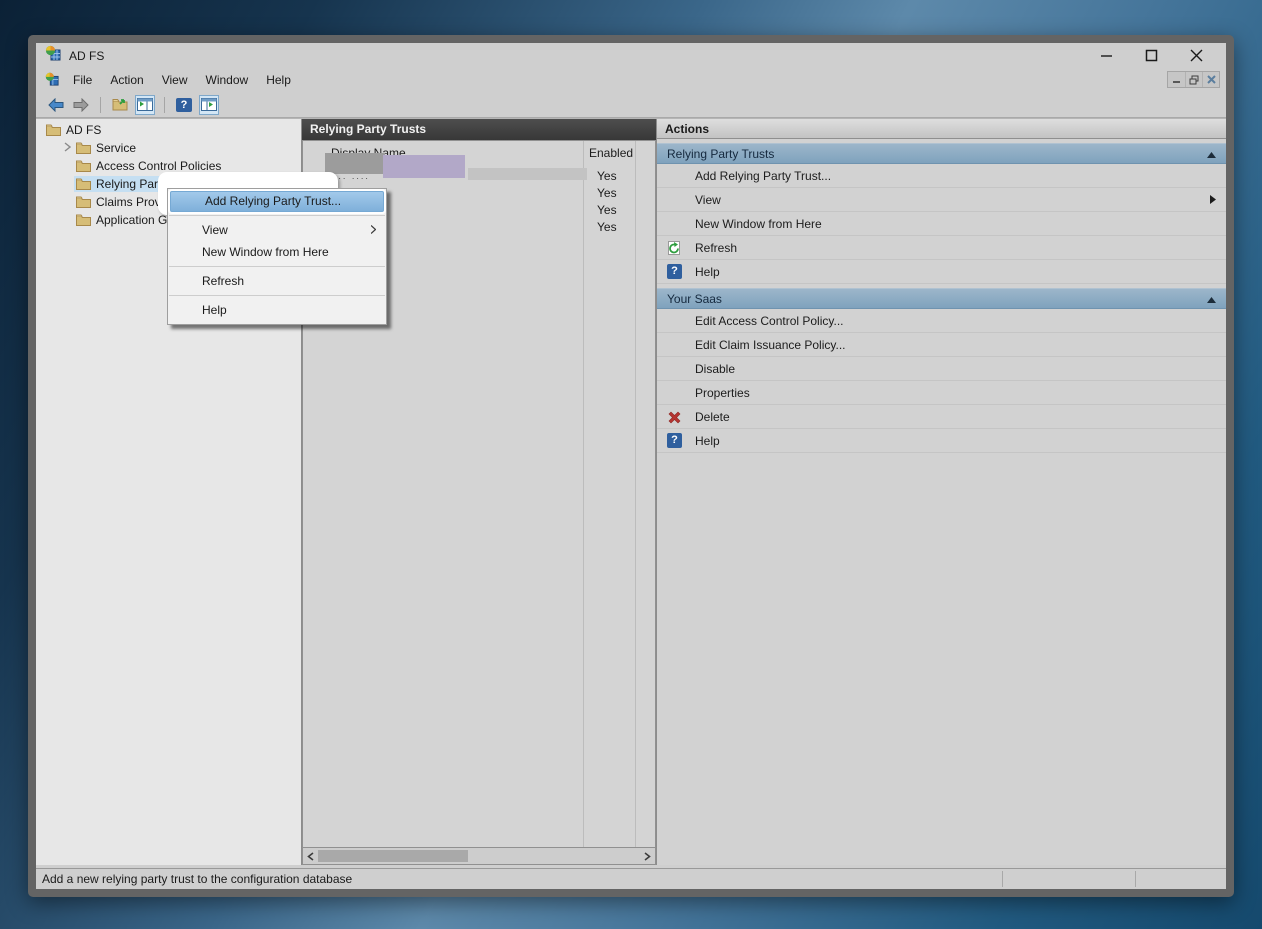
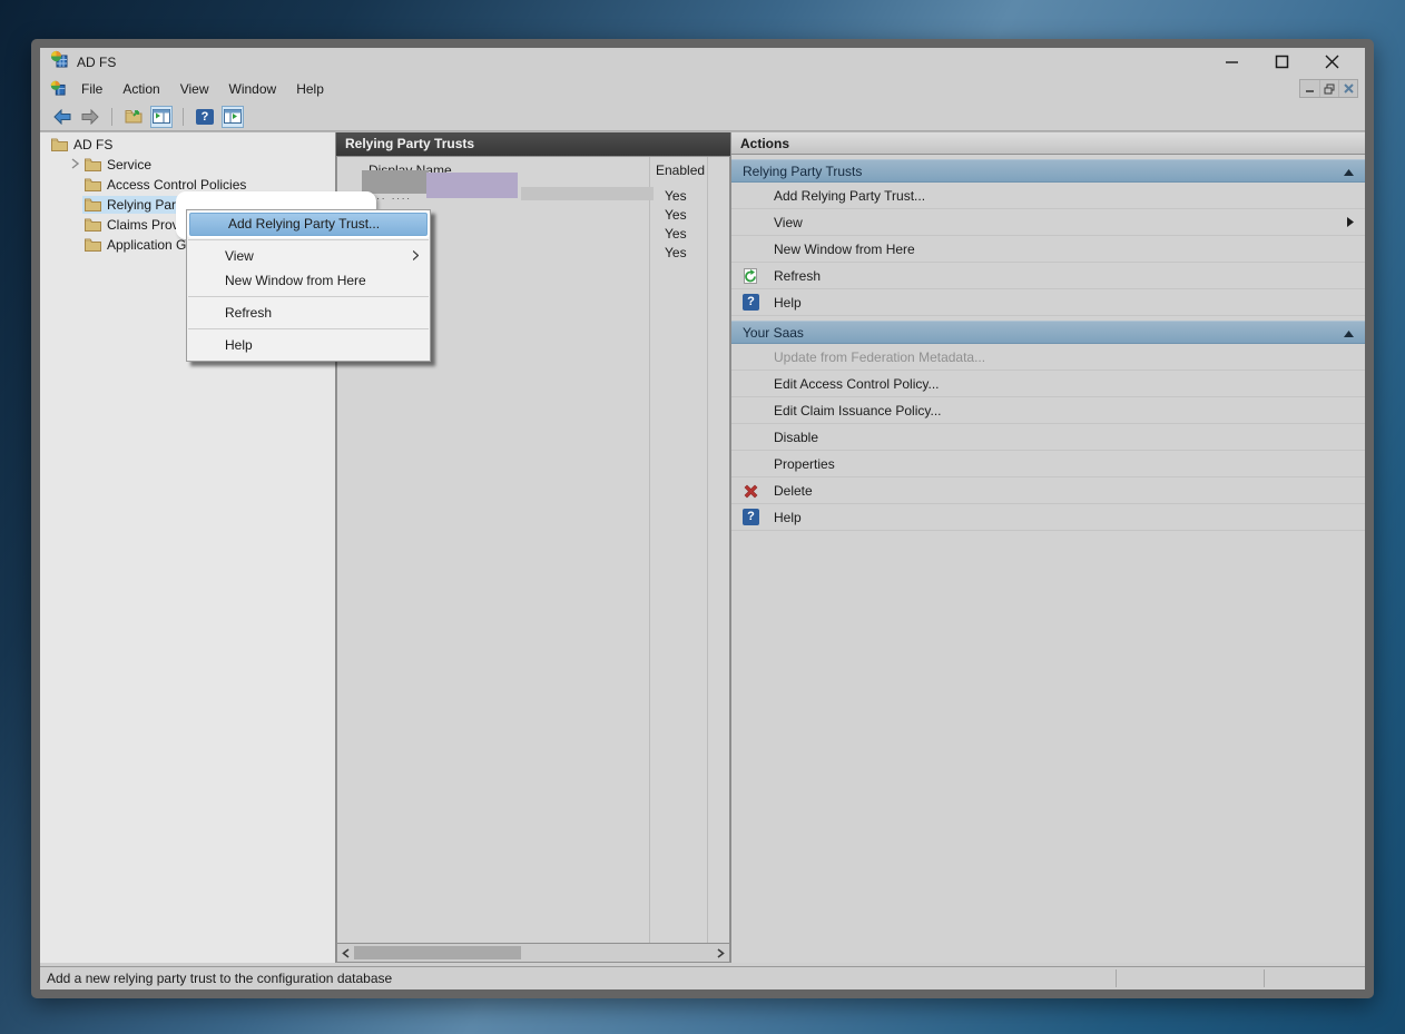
  AD FS
  File
  Action
  View
  Window
  Help
  ?
  AD FS
  Service
  Access Control Policies
  Relying Par
  Application G
  Relying Party Trusts
  Enabled
  .. ....
  Yes
  Yes
  Yes
  Yes
  Actions
  Relying Party Trusts
  Add Relying Party Trust...
  View
  New Window from Here
  Refresh
  ?
  Help
  Your Saas
+ Update from Federation Metadata...
  Edit Access Control Policy...
  Edit Claim Issuance Policy...
  Disable
  Properties
  Delete
  ?
  Help
  Add a new relying party trust to the configuration database
  Add Relying Party Trust...
  View
  New Window from Here
  Refresh
  Help
